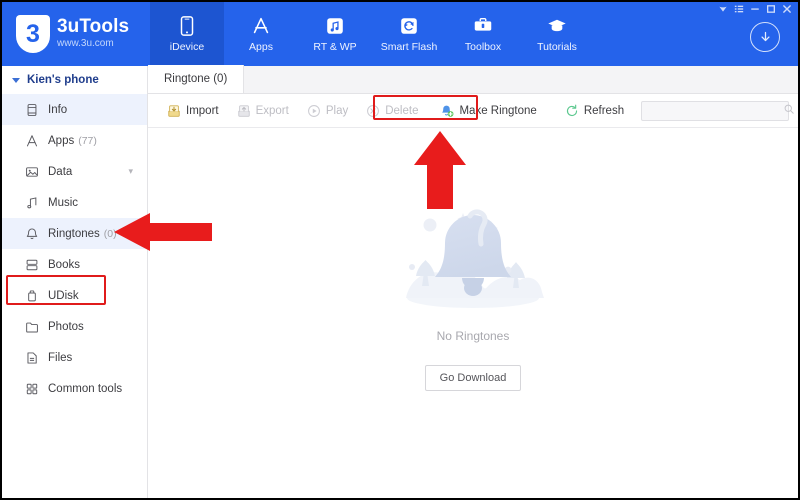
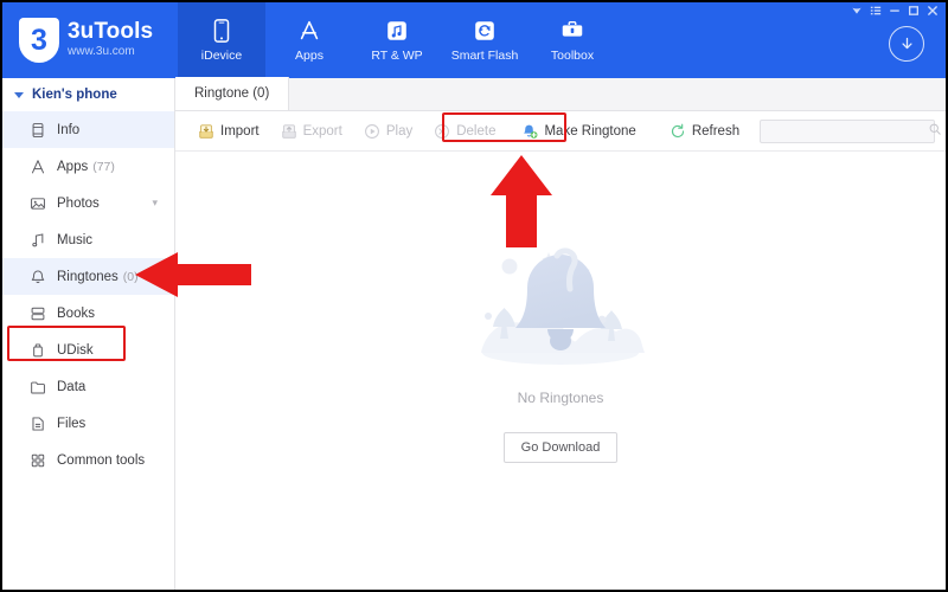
  3
  3uTools
  www.3u.com
  iDevice
  Apps
  RT & WP
  Smart Flash
  Toolbox
- Tutorials
  Kien's phone
  Info
  Apps
  (77)
- Data
+ Photos
  ▾
  Music
  Ringtones
  (0)
  Books
  UDisk
- Photos
+ Data
  Files
  Common tools
  Ringtone (0)
  Import
  Export
  Play
  Delete
  Make Ringtone
  Refresh
  No Ringtones
  Go Download
